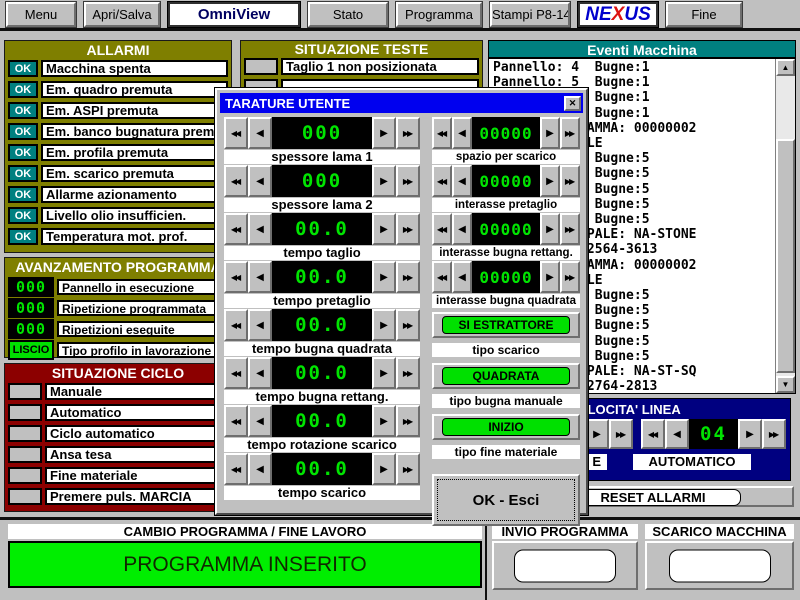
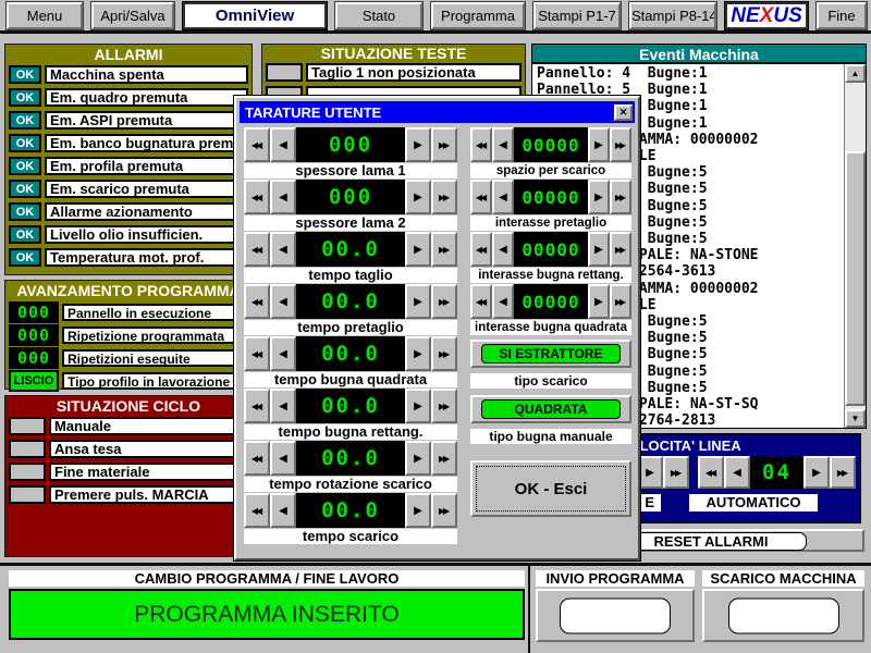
  Menu
  Apri/Salva
  OmniView
  Stato
  Programma
+ Stampi P1-7
  Stampi P8-14
  NEXUS
  Fine
  ALLARMI
  OK
  Macchina spenta
  OK
  Em. quadro premuta
  OK
  Em. ASPI premuta
  OK
  Em. banco bugnatura prem
  OK
  Em. profila premuta
  OK
  Em. scarico premuta
  OK
  Allarme azionamento
  OK
  Livello olio insufficien.
  OK
  Temperatura mot. prof.
  AVANZAMENTO PROGRAMM
  000
  Pannello in esecuzione
  000
  Ripetizione programmata
  000
  Ripetizioni eseguite
  LISCIO
  Tipo profilo in lavorazione
  SITUAZIONE CICLO
  Manuale
- Automatico
- Ciclo automatico
  Ansa tesa
  Fine materiale
  Premere puls. MARCIA
  SITUAZIONE TESTE
  Taglio 1 non posizionata
  Eventi Macchina
  Pannello: 4 Bugne:1
  Pannello: 5 Bugne:1
  Bugne:1
  Bugne:1
  AMMA: 00000002
  LE
  Bugne:5
  Bugne:5
  Bugne:5
  Bugne:5
  Bugne:5
  PALE: NA-STONE
  2564-3613
  AMMA: 00000002
  LE
  Bugne:5
  Bugne:5
  Bugne:5
  Bugne:5
  Bugne:5
  PALE: NA-ST-SQ
  2764-2813
  ▲
  ▼
  LOCITA' LINEA
  ▶
  ▶▶
  ◀◀
  ◀
  04
  ▶
  ▶▶
  E
  AUTOMATICO
  RESET ALLARMI
  CAMBIO PROGRAMMA / FINE LAVORO
  PROGRAMMA INSERITO
  INVIO PROGRAMMA
  SCARICO MACCHINA
  TARATURE UTENTE
  ✕
  ◀◀
  ◀
  000
  ▶
  ▶▶
  spessore lama 1
  ◀◀
  ◀
  000
  ▶
  ▶▶
  spessore lama 2
  ◀◀
  ◀
  00.0
  ▶
  ▶▶
  tempo taglio
  ◀◀
  ◀
  00.0
  ▶
  ▶▶
  tempo pretaglio
  ◀◀
  ◀
  00.0
  ▶
  ▶▶
  tempo bugna quadrata
  ◀◀
  ◀
  00.0
  ▶
  ▶▶
  tempo bugna rettang.
  ◀◀
  ◀
  00.0
  ▶
  ▶▶
  tempo rotazione scarico
  ◀◀
  ◀
  00.0
  ▶
  ▶▶
  tempo scarico
  ◀◀
  ◀
  00000
  ▶
  ▶▶
  spazio per scarico
  ◀◀
  ◀
  00000
  ▶
  ▶▶
  interasse pretaglio
  ◀◀
  ◀
  00000
  ▶
  ▶▶
  interasse bugna rettang.
  ◀◀
  ◀
  00000
  ▶
  ▶▶
  interasse bugna quadrata
  SI ESTRATTORE
  tipo scarico
  QUADRATA
  tipo bugna manuale
- INIZIO
- tipo fine materiale
  OK - Esci
